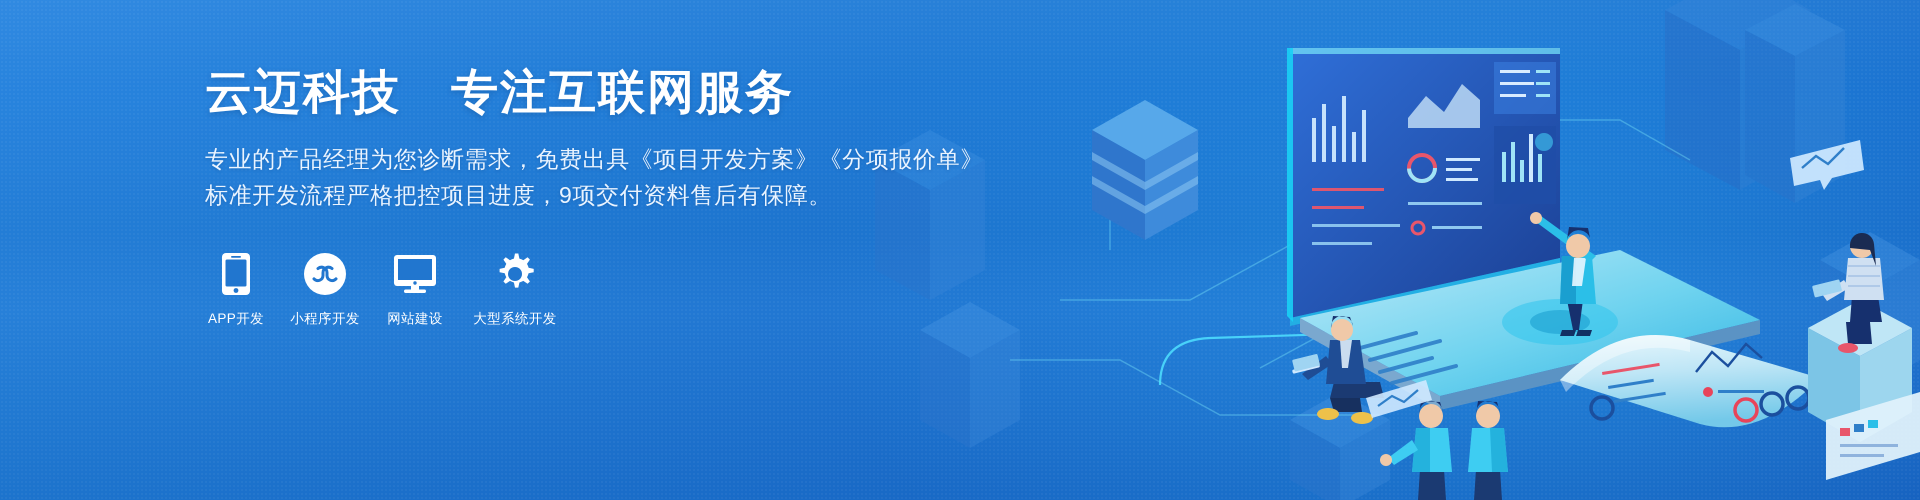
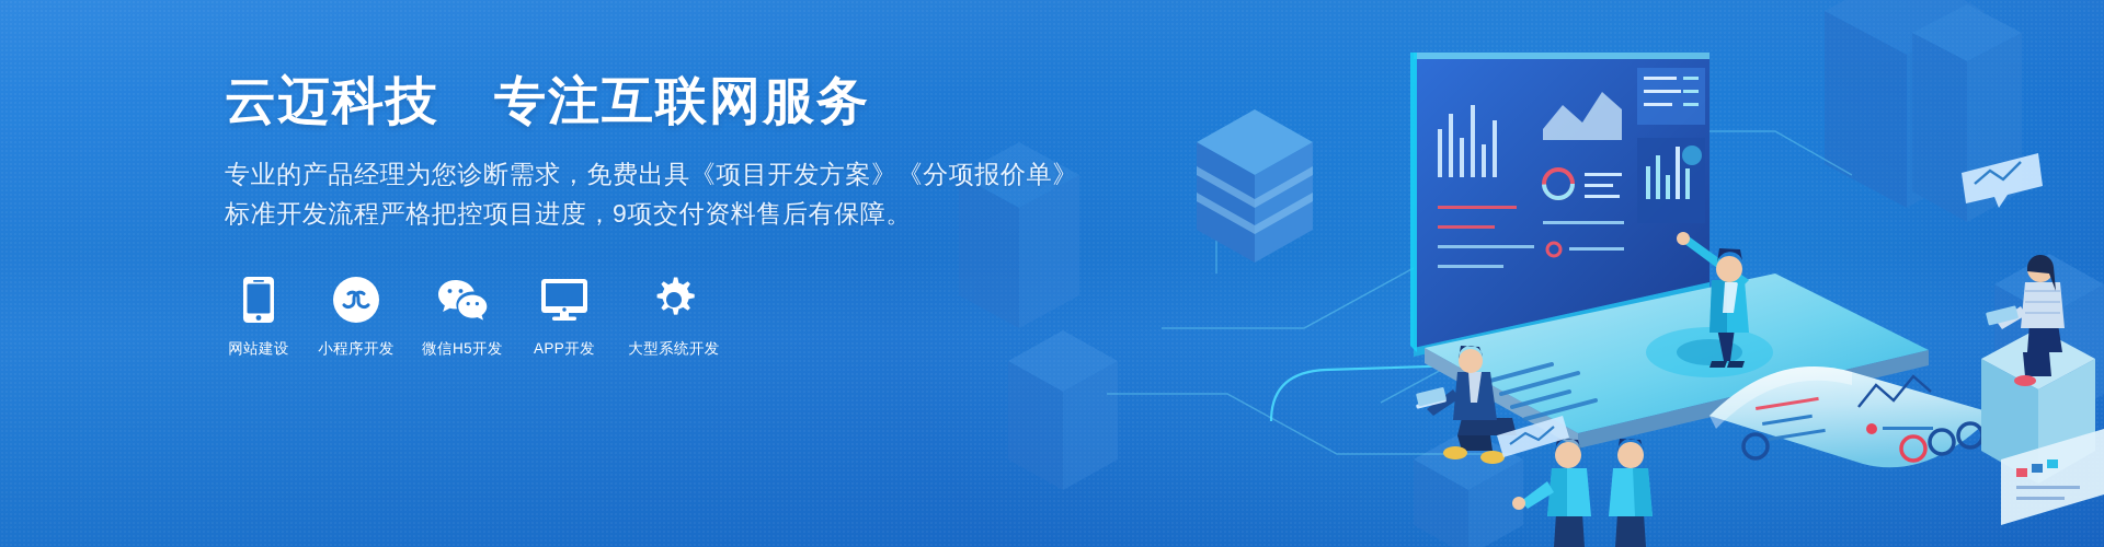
  云迈科技 专注互联网服务
  专业的产品经理为您诊断需求，免费出具《项目开发方案》《分项报价单》
  标准开发流程严格把控项目进度，9项交付资料售后有保障。
- APP开发
+ 网站建设
  小程序开发
+ 微信H5开发
- 网站建设
+ APP开发
  大型系统开发
